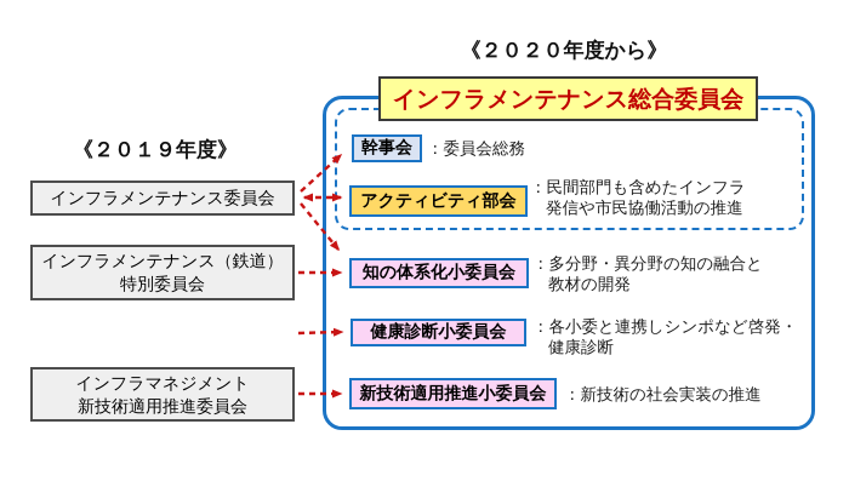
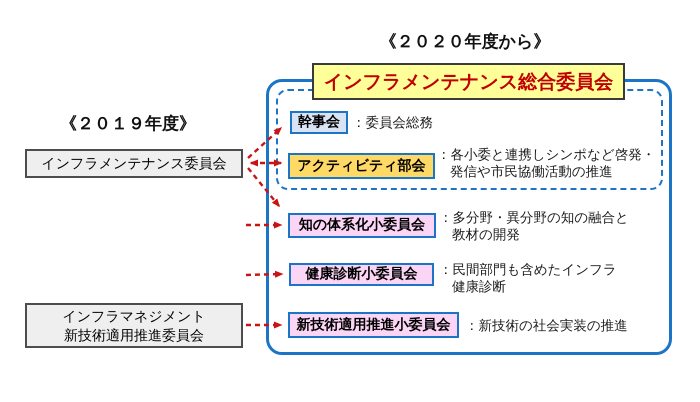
  《２０２０年度から》
  《２０１９年度》
  インフラメンテナンス総合委員会
  幹事会
  ：委員会総務
  アクティビティ部会
- ：民間部門も含めたインフラ
+ ：各小委と連携しシンポなど啓発・
  発信や市民協働活動の推進
  知の体系化小委員会
  ：多分野・異分野の知の融合と
  教材の開発
  健康診断小委員会
- ：各小委と連携しシンポなど啓発・
+ ：民間部門も含めたインフラ
  健康診断
  新技術適用推進小委員会
  ：新技術の社会実装の推進
  インフラメンテナンス委員会
- インフラメンテナンス（鉄道）
- 特別委員会
  インフラマネジメント
  新技術適用推進委員会
